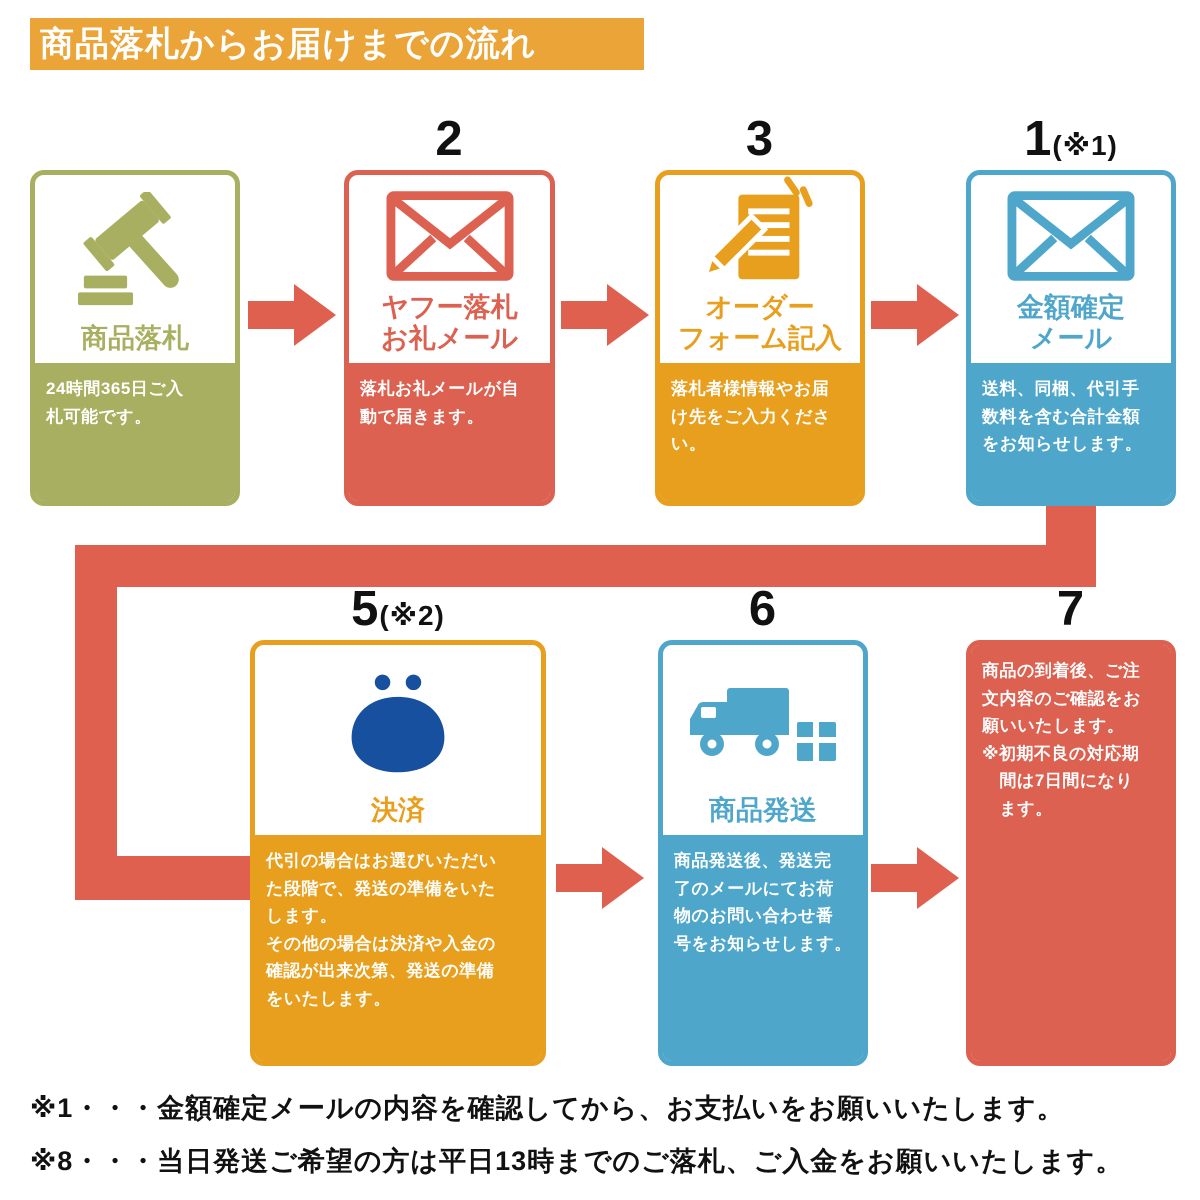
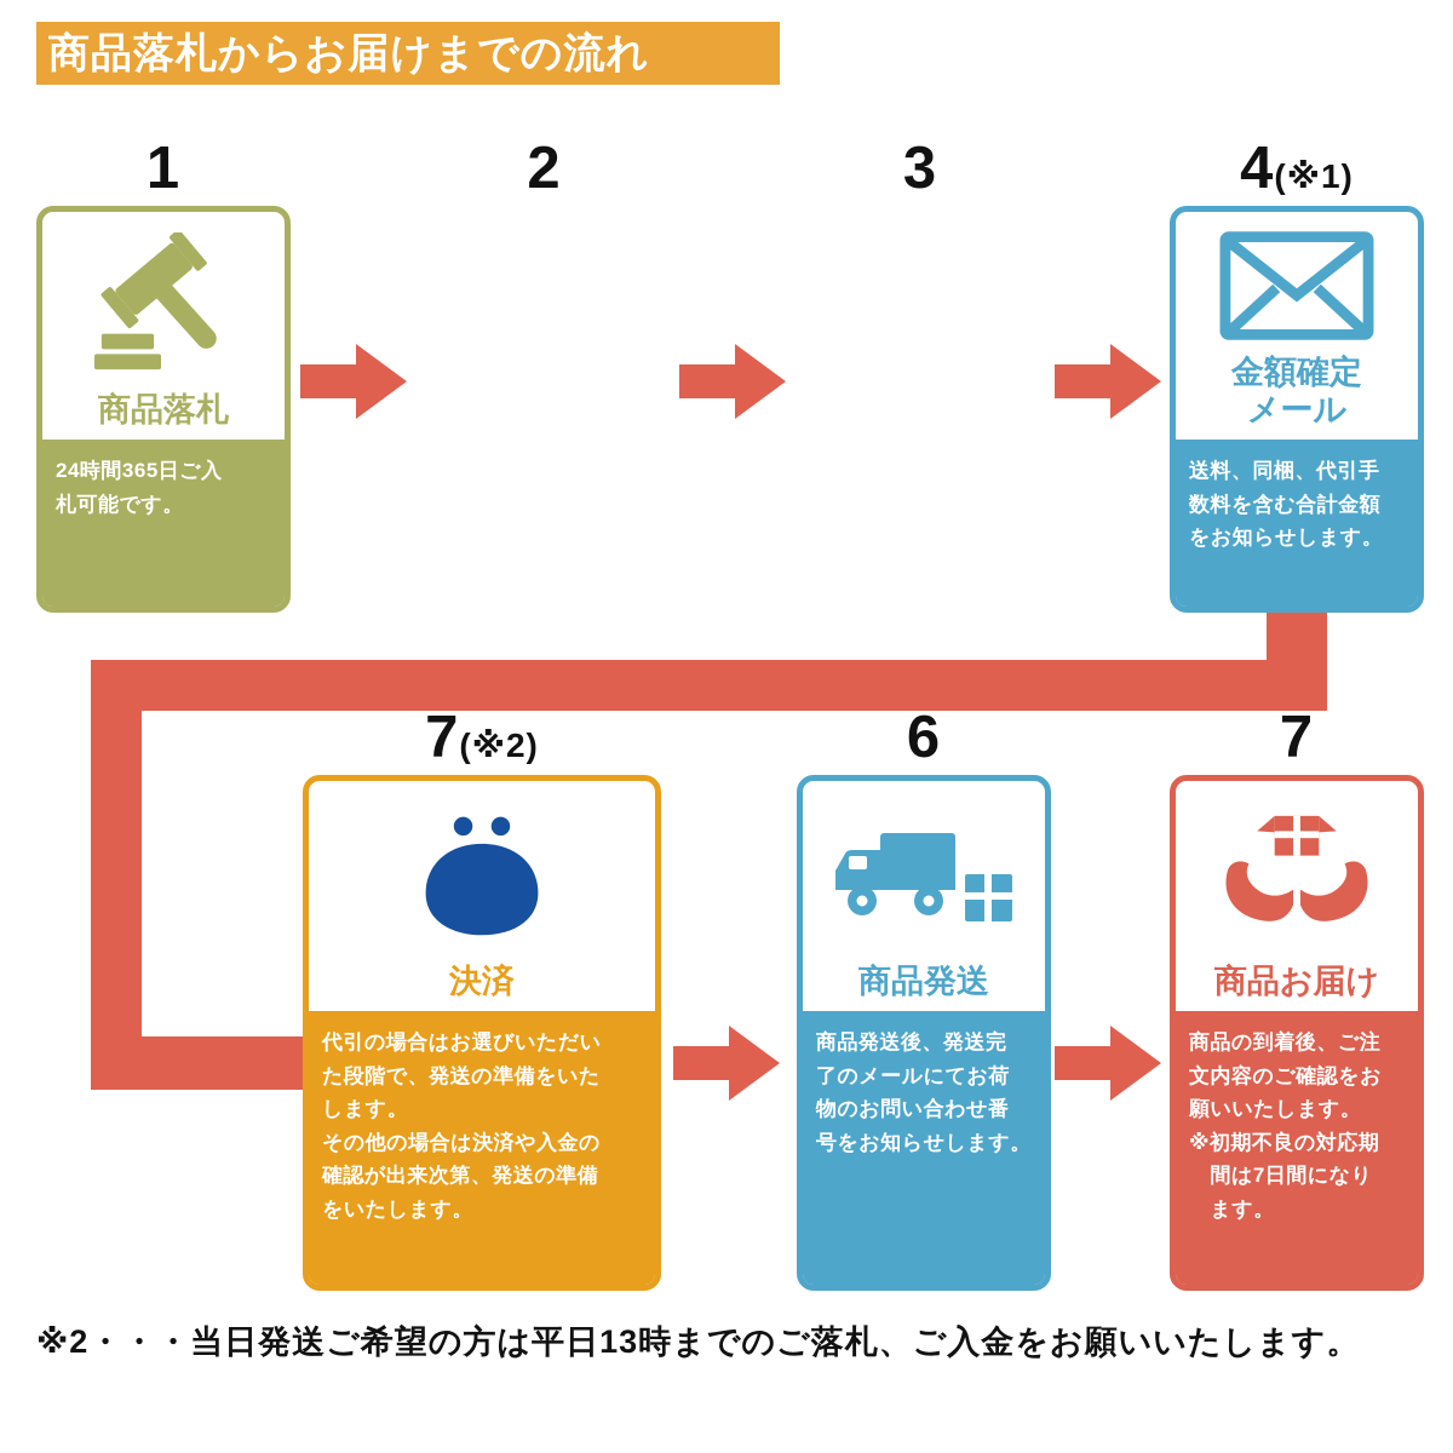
  商品落札からお届けまでの流れ
+ 1
  2
  3
- 1(※1)
+ 4(※1)
- 5(※2)
+ 7(※2)
  6
  7
  商品落札
  24時間365日ご入
  札可能です。
- ヤフー落札
- お礼メール
- 落札お礼メールが自
- 動で届きます。
- オーダー
- フォーム記入
- 落札者様情報やお届
- け先をご入力くださ
- い。
  金額確定
  メール
  送料、同梱、代引手
  数料を含む合計金額
  をお知らせします。
  決済
  代引の場合はお選びいただい
  た段階で、発送の準備をいた
  します。
  その他の場合は決済や入金の
  確認が出来次第、発送の準備
  をいたします。
  商品発送
  商品発送後、発送完
  了のメールにてお荷
  物のお問い合わせ番
  号をお知らせします。
+ 商品お届け
  商品の到着後、ご注
  文内容のご確認をお
  願いいたします。
  ※初期不良の対応期
  間は7日間になり
  ます。
- ※1・・・金額確定メールの内容を確認してから、お支払いをお願いいたします。
- ※8・・・当日発送ご希望の方は平日13時までのご落札、ご入金をお願いいたします。
+ ※2・・・当日発送ご希望の方は平日13時までのご落札、ご入金をお願いいたします。
